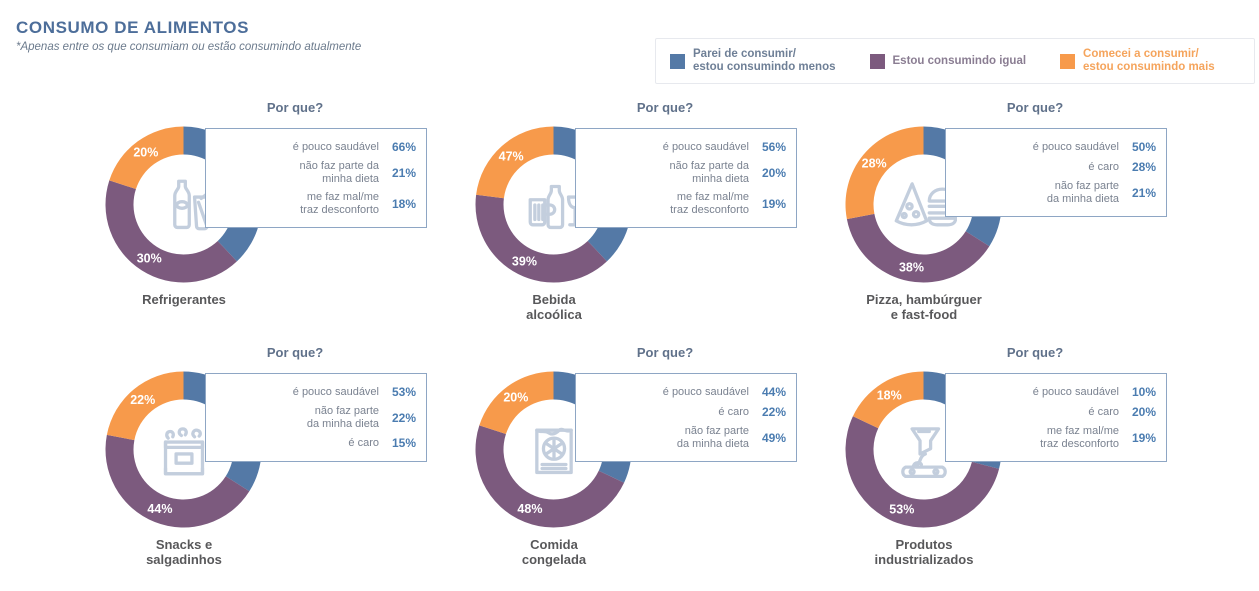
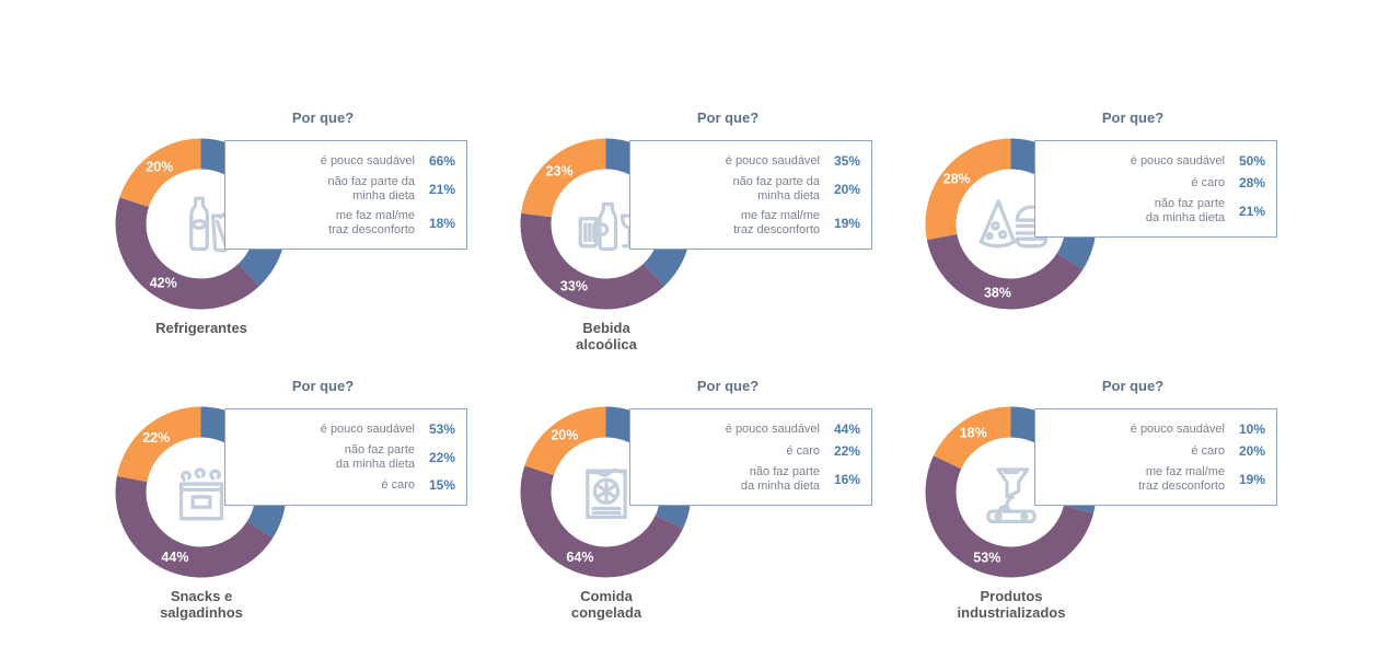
- CONSUMO DE ALIMENTOS
- *Apenas entre os que consumiam ou estão consumindo atualmente
- Parei de consumir/
- estou consumindo menos
- Estou consumindo igual
- Comecei a consumir/
- estou consumindo mais
  Por que?
- 30%
+ 42%
  20%
  é pouco saudável
  66%
  não faz parte da
  minha dieta
  21%
  me faz mal/me
  traz desconforto
  18%
  Refrigerantes
  Por que?
- 39%
+ 33%
- 47%
+ 23%
  é pouco saudável
- 56%
+ 35%
  não faz parte da
  minha dieta
  20%
  me faz mal/me
  traz desconforto
  19%
  Bebida
  alcoólica
  Por que?
  38%
  28%
  é pouco saudável
  50%
  é caro
  28%
  não faz parte
  da minha dieta
  21%
- Pizza, hambúrguer
- e fast-food
  Por que?
  44%
  22%
  é pouco saudável
  53%
  não faz parte
  da minha dieta
  22%
  é caro
  15%
  Snacks e
  salgadinhos
  Por que?
- 48%
+ 64%
  20%
  é pouco saudável
  44%
  é caro
  22%
  não faz parte
  da minha dieta
- 49%
+ 16%
  Comida
  congelada
  Por que?
  53%
  18%
  é pouco saudável
  10%
  é caro
  20%
  me faz mal/me
  traz desconforto
  19%
  Produtos
  industrializados
